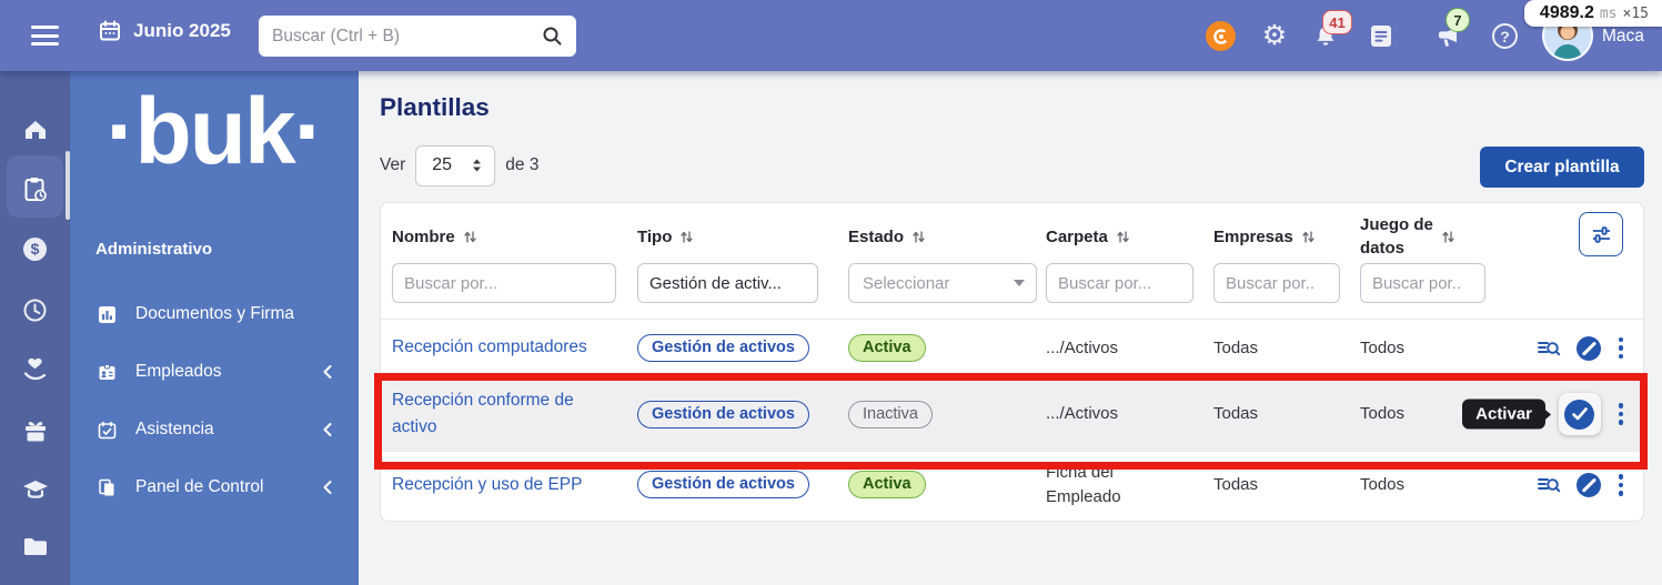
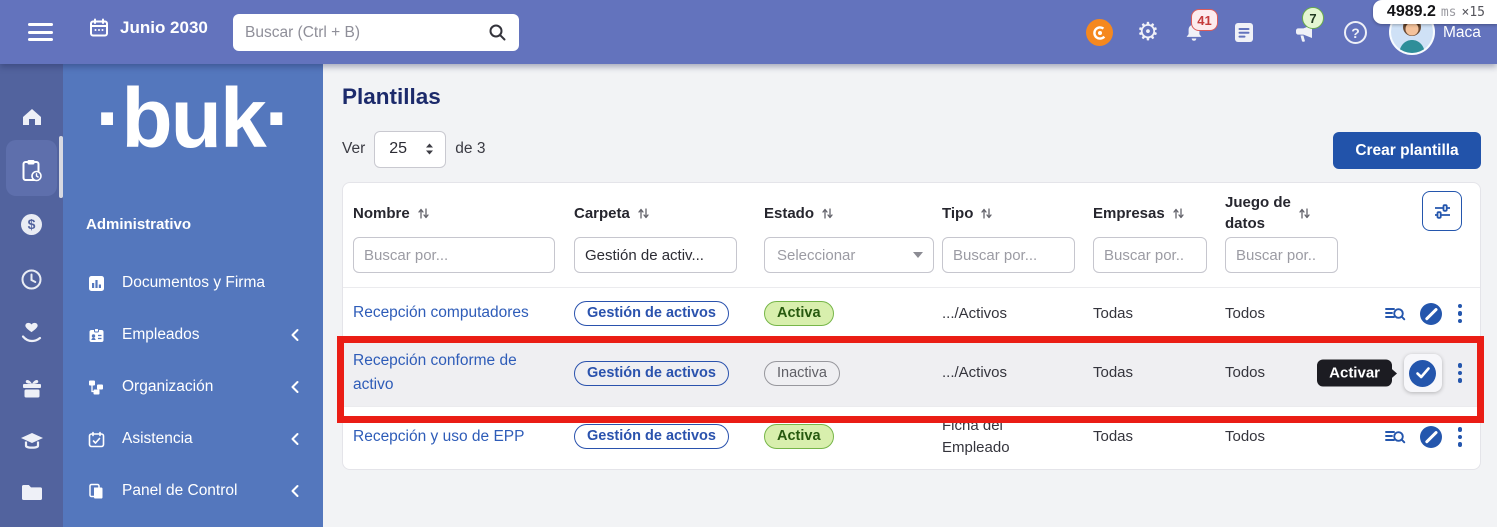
- Junio 2025
+ Junio 2030
  Buscar (Ctrl + B)
  ⚙
  41
  7
  ?
  Maca
  4989.2
  ms
  ×15
  $
  ·buk·
  Administrativo
  Documentos y Firma
  Empleados
+ Organización
  Asistencia
  Panel de Control
  Plantillas
  Ver
  25
  de 3
  Crear plantilla
  Nombre
- Tipo
+ Carpeta
  Estado
- Carpeta
+ Tipo
  Empresas
  Juego de datos
  Buscar por...
  Gestión de activ...
  Seleccionar
  Buscar por...
  Buscar por..
  Buscar por..
  Recepción computadores
  Gestión de activos
  Activa
  .../Activos
  Todas
  Todos
  Recepción conforme de activo
  Gestión de activos
  Inactiva
  .../Activos
  Todas
  Todos
  Activar
  Recepción y uso de EPP
  Gestión de activos
  Activa
  Ficha del Empleado
  Todas
  Todos
